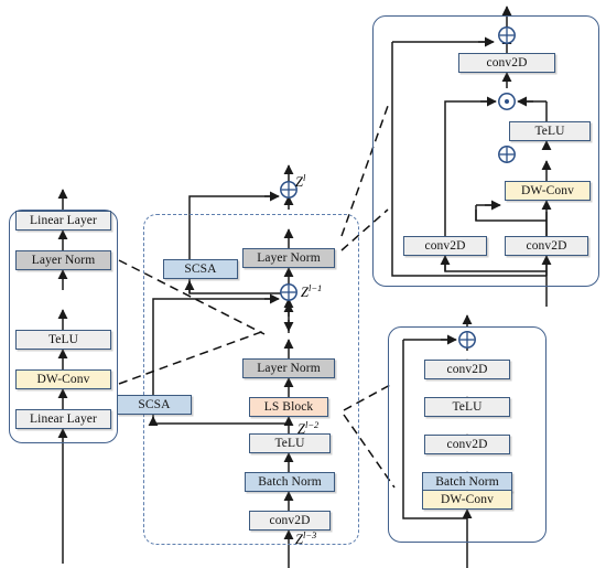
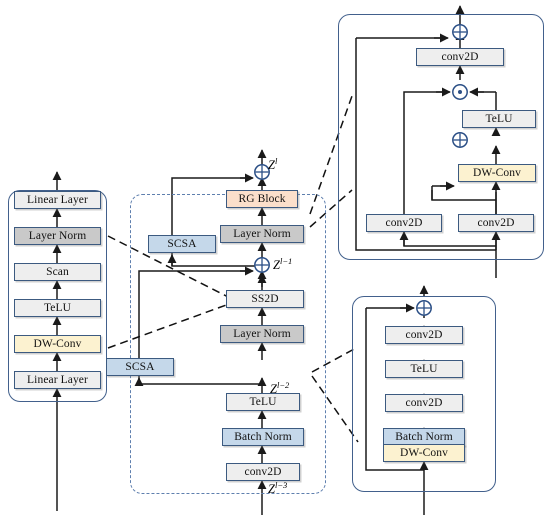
  Linear Layer
  Layer Norm
+ Scan
  TeLU
  DW-Conv
  Linear Layer
  SCSA
+ RG Block
  Layer Norm
+ SS2D
  Layer Norm
  SCSA
- LS Block
  TeLU
  Batch Norm
  conv2D
  Zl
  Zl−1
  Zl−2
  Zl−3
  conv2D
  TeLU
  DW-Conv
  conv2D
  conv2D
  conv2D
  TeLU
  conv2D
  Batch Norm
  DW-Conv
